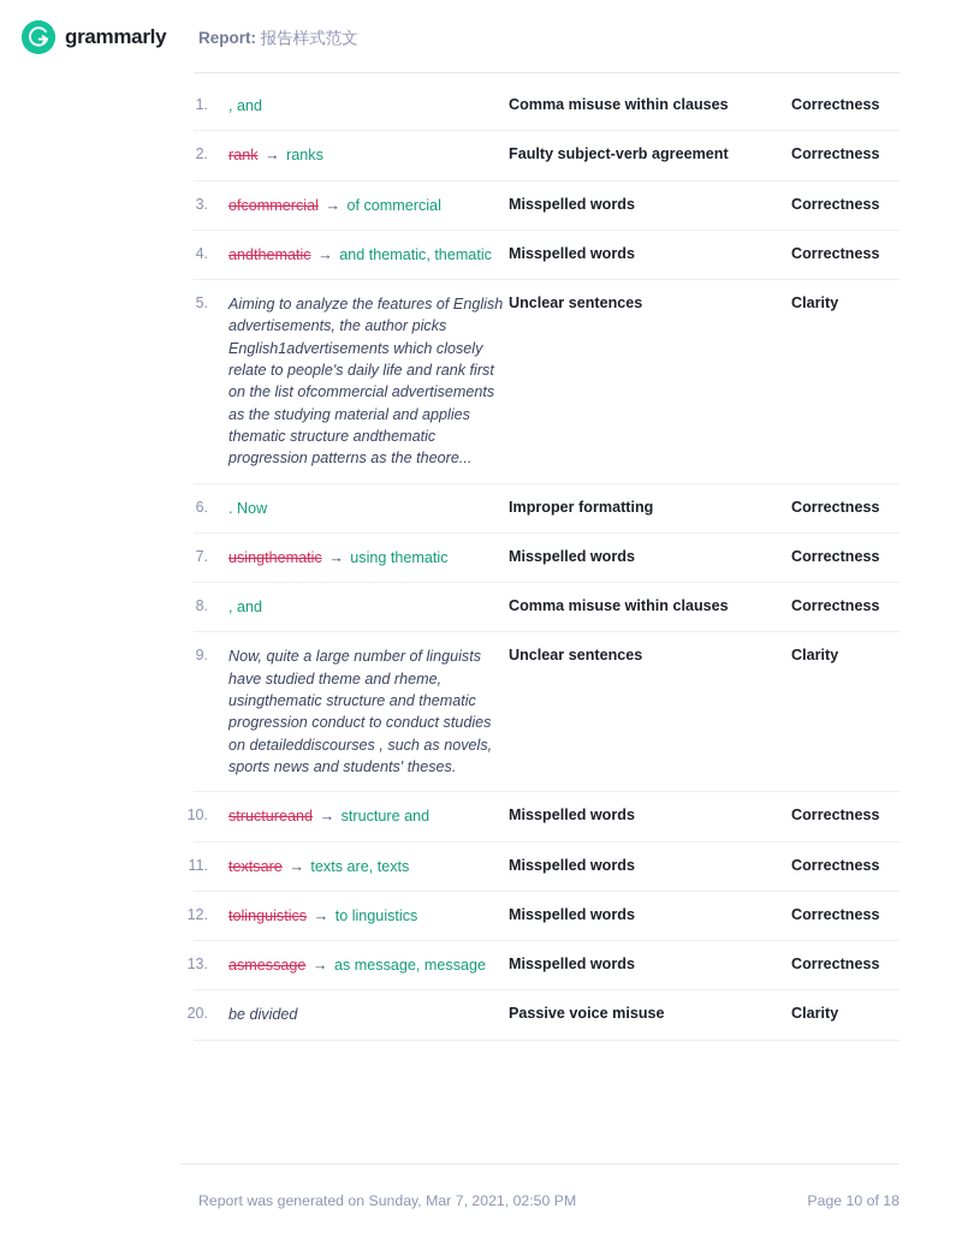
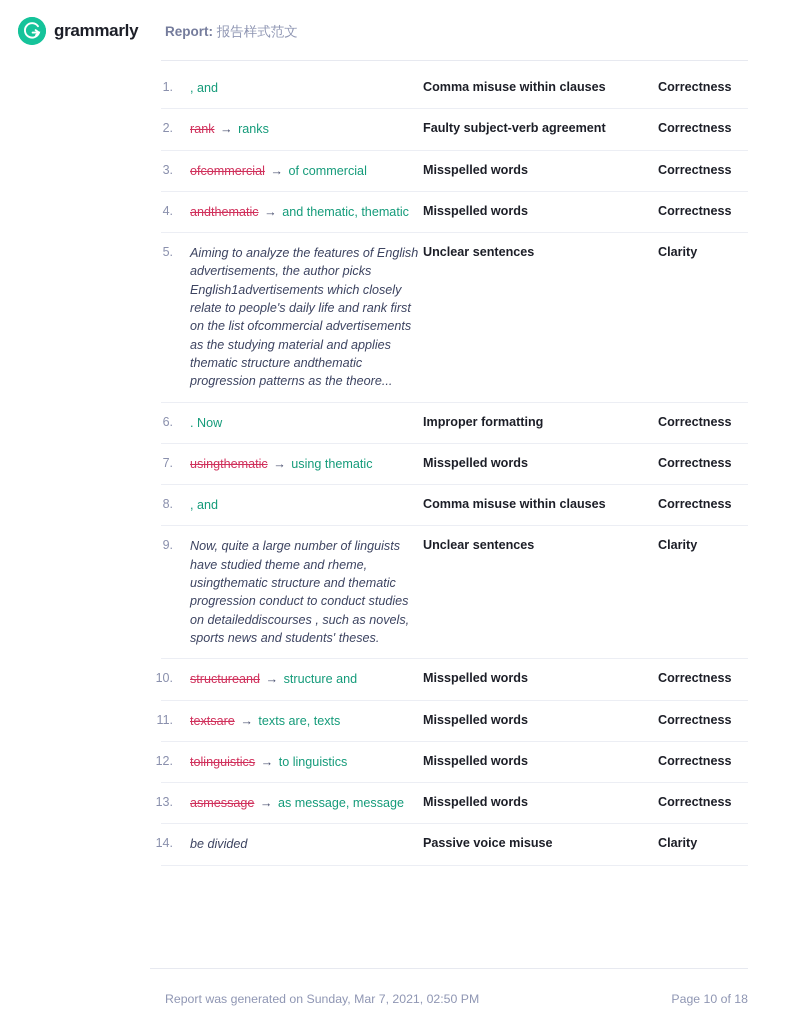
  grammarly
  Report: 报告样式范文
  1.
  , and
  Comma misuse within clauses
  Correctness
  2.
  rank → ranks
  Faulty subject-verb agreement
  Correctness
  3.
  ofcommercial → of commercial
  Misspelled words
  Correctness
  4.
  andthematic → and thematic, thematic
  Misspelled words
  Correctness
  5.
  Aiming to analyze the features of English advertisements, the author picks English1advertisements which closely relate to people's daily life and rank first on the list ofcommercial advertisements as the studying material and applies thematic structure andthematic progression patterns as the theore...
  Unclear sentences
  Clarity
  6.
  . Now
  Improper formatting
  Correctness
  7.
  usingthematic → using thematic
  Misspelled words
  Correctness
  8.
  , and
  Comma misuse within clauses
  Correctness
  9.
  Now, quite a large number of linguists have studied theme and rheme, usingthematic structure and thematic progression conduct to conduct studies on detaileddiscourses , such as novels, sports news and students' theses.
  Unclear sentences
  Clarity
  10.
  structureand → structure and
  Misspelled words
  Correctness
  11.
  textsare → texts are, texts
  Misspelled words
  Correctness
  12.
  tolinguistics → to linguistics
  Misspelled words
  Correctness
  13.
  asmessage → as message, message
  Misspelled words
  Correctness
- 20.
+ 14.
  be divided
  Passive voice misuse
  Clarity
  Report was generated on Sunday, Mar 7, 2021, 02:50 PM
  Page 10 of 18
